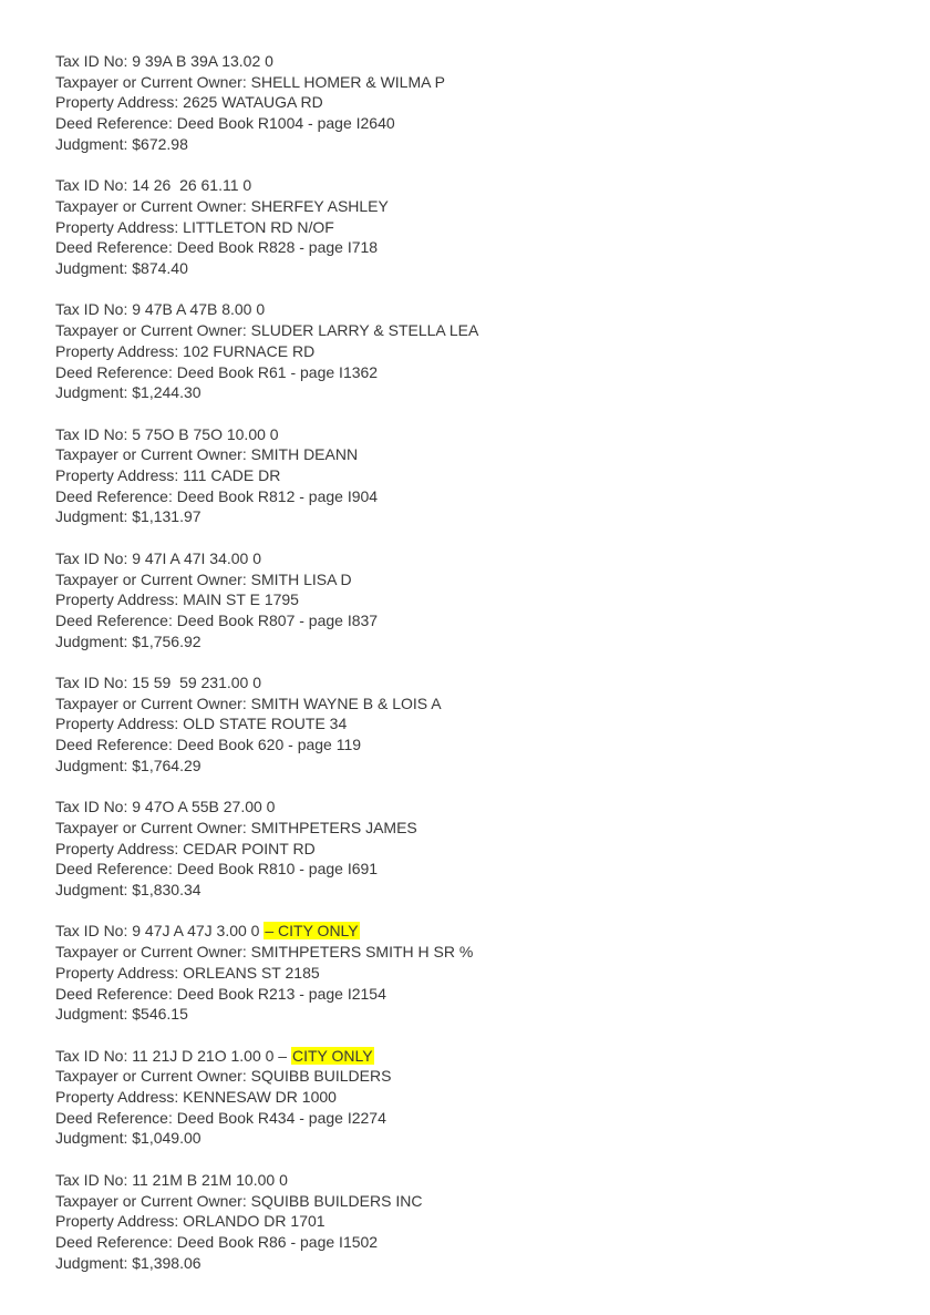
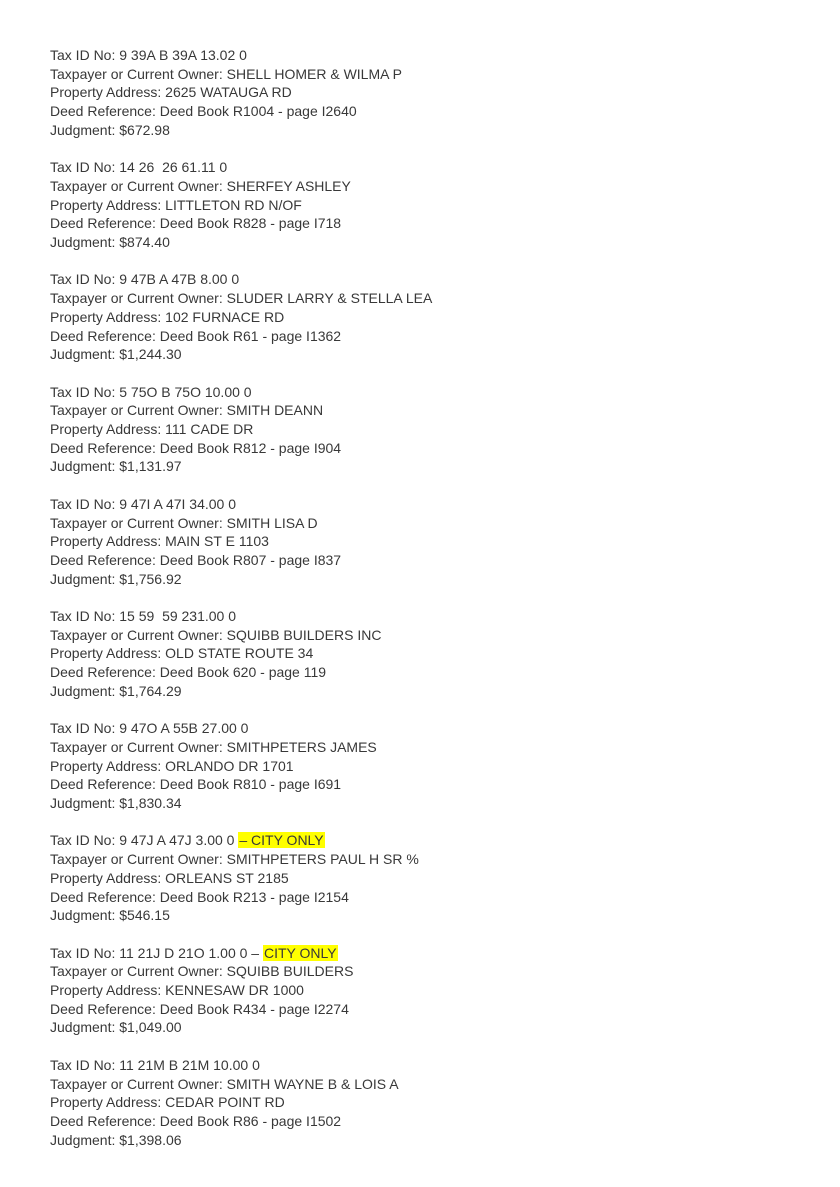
  Tax ID No: 9 39A B 39A 13.02 0
  Taxpayer or Current Owner: SHELL HOMER & WILMA P
  Property Address: 2625 WATAUGA RD
  Deed Reference: Deed Book R1004 - page I2640
  Judgment: $672.98
  Tax ID No: 14 26 26 61.11 0
  Taxpayer or Current Owner: SHERFEY ASHLEY
  Property Address: LITTLETON RD N/OF
  Deed Reference: Deed Book R828 - page I718
  Judgment: $874.40
  Tax ID No: 9 47B A 47B 8.00 0
  Taxpayer or Current Owner: SLUDER LARRY & STELLA LEA
  Property Address: 102 FURNACE RD
  Deed Reference: Deed Book R61 - page I1362
  Judgment: $1,244.30
  Tax ID No: 5 75O B 75O 10.00 0
  Taxpayer or Current Owner: SMITH DEANN
  Property Address: 111 CADE DR
  Deed Reference: Deed Book R812 - page I904
  Judgment: $1,131.97
  Tax ID No: 9 47I A 47I 34.00 0
  Taxpayer or Current Owner: SMITH LISA D
- Property Address: MAIN ST E 1795
+ Property Address: MAIN ST E 1103
  Deed Reference: Deed Book R807 - page I837
  Judgment: $1,756.92
  Tax ID No: 15 59 59 231.00 0
- Taxpayer or Current Owner: SMITH WAYNE B & LOIS A
+ Taxpayer or Current Owner: SQUIBB BUILDERS INC
  Property Address: OLD STATE ROUTE 34
  Deed Reference: Deed Book 620 - page 119
  Judgment: $1,764.29
  Tax ID No: 9 47O A 55B 27.00 0
  Taxpayer or Current Owner: SMITHPETERS JAMES
- Property Address: CEDAR POINT RD
+ Property Address: ORLANDO DR 1701
  Deed Reference: Deed Book R810 - page I691
  Judgment: $1,830.34
  Tax ID No: 9 47J A 47J 3.00 0 – CITY ONLY
- Taxpayer or Current Owner: SMITHPETERS SMITH H SR %
+ Taxpayer or Current Owner: SMITHPETERS PAUL H SR %
  Property Address: ORLEANS ST 2185
  Deed Reference: Deed Book R213 - page I2154
  Judgment: $546.15
  Tax ID No: 11 21J D 21O 1.00 0 – CITY ONLY
  Taxpayer or Current Owner: SQUIBB BUILDERS
  Property Address: KENNESAW DR 1000
  Deed Reference: Deed Book R434 - page I2274
  Judgment: $1,049.00
  Tax ID No: 11 21M B 21M 10.00 0
- Taxpayer or Current Owner: SQUIBB BUILDERS INC
+ Taxpayer or Current Owner: SMITH WAYNE B & LOIS A
- Property Address: ORLANDO DR 1701
+ Property Address: CEDAR POINT RD
  Deed Reference: Deed Book R86 - page I1502
  Judgment: $1,398.06
